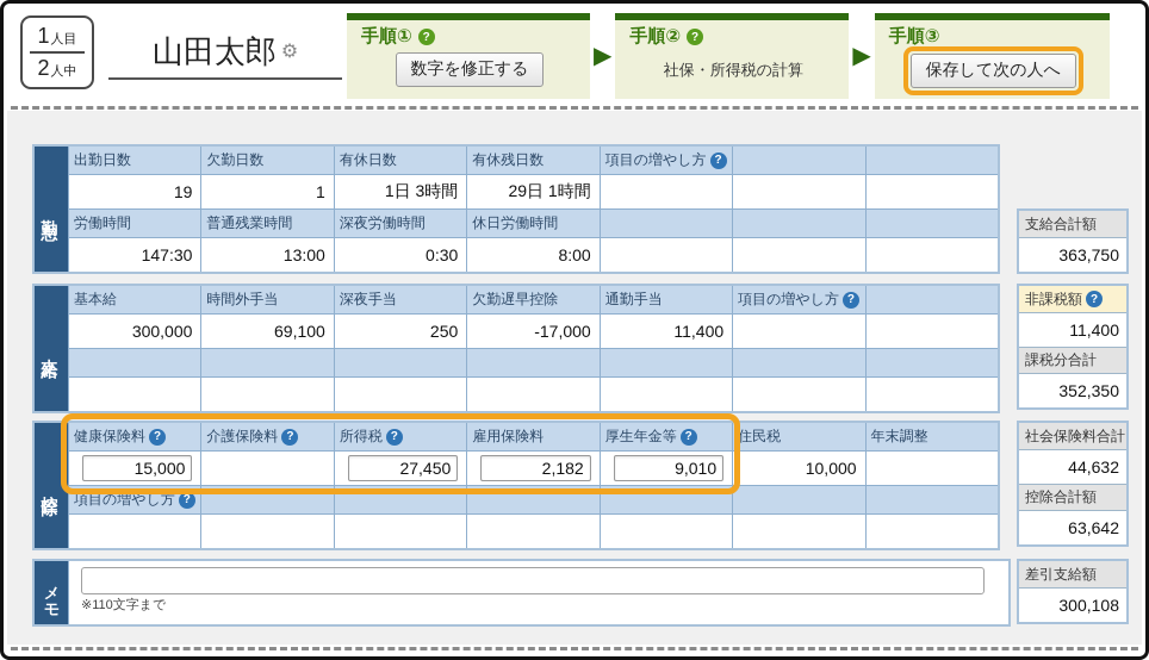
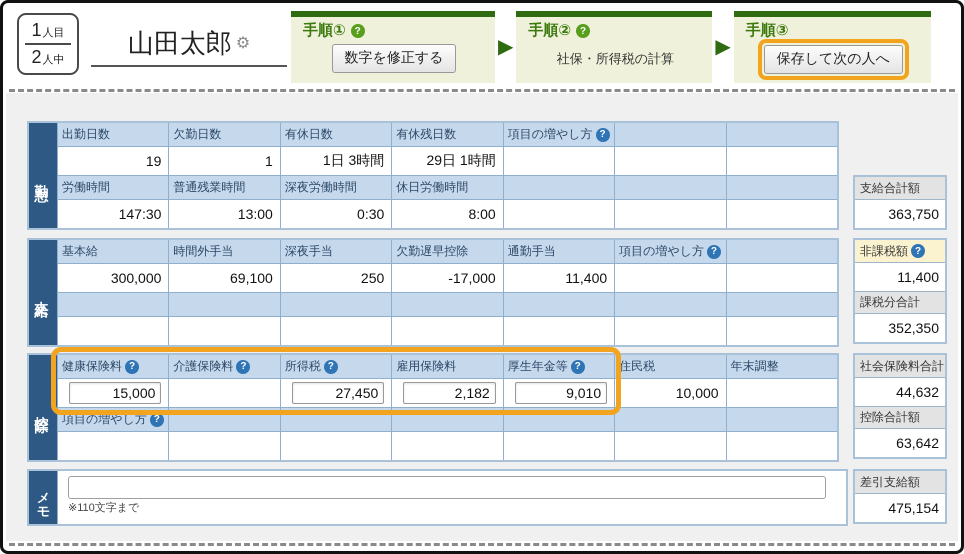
  1
  人目
  2
  人中
  山田太郎
  ⚙
  手順①
  ?
  数字を修正する
  ▶
  手順②
  ?
  社保・所得税の計算
  ▶
  手順③
  保存して次の人へ
  出勤日数
  欠勤日数
  有休日数
  有休残日数
  項目の増やし方
  ?
  19
  1
  1日 3時間
  29日 1時間
  労働時間
  普通残業時間
  深夜労働時間
  休日労働時間
  147:30
  13:00
  0:30
  8:00
  基本給
  時間外手当
  深夜手当
  欠勤遅早控除
  通勤手当
  項目の増やし方
  ?
  300,000
  69,100
  250
  -17,000
  11,400
  健康保険料
  ?
  介護保険料
  ?
  所得税
  ?
  雇用保険料
  厚生年金等
  ?
  住民税
  年末調整
  15,000
  27,450
  2,182
  9,010
  10,000
  項目の増やし方
  ?
  ※110文字まで
  支給合計額
  363,750
  非課税額
  ?
  11,400
  課税分合計
  352,350
  社会保険料合計
  44,632
  控除合計額
  63,642
  差引支給額
- 300,108
+ 475,154
